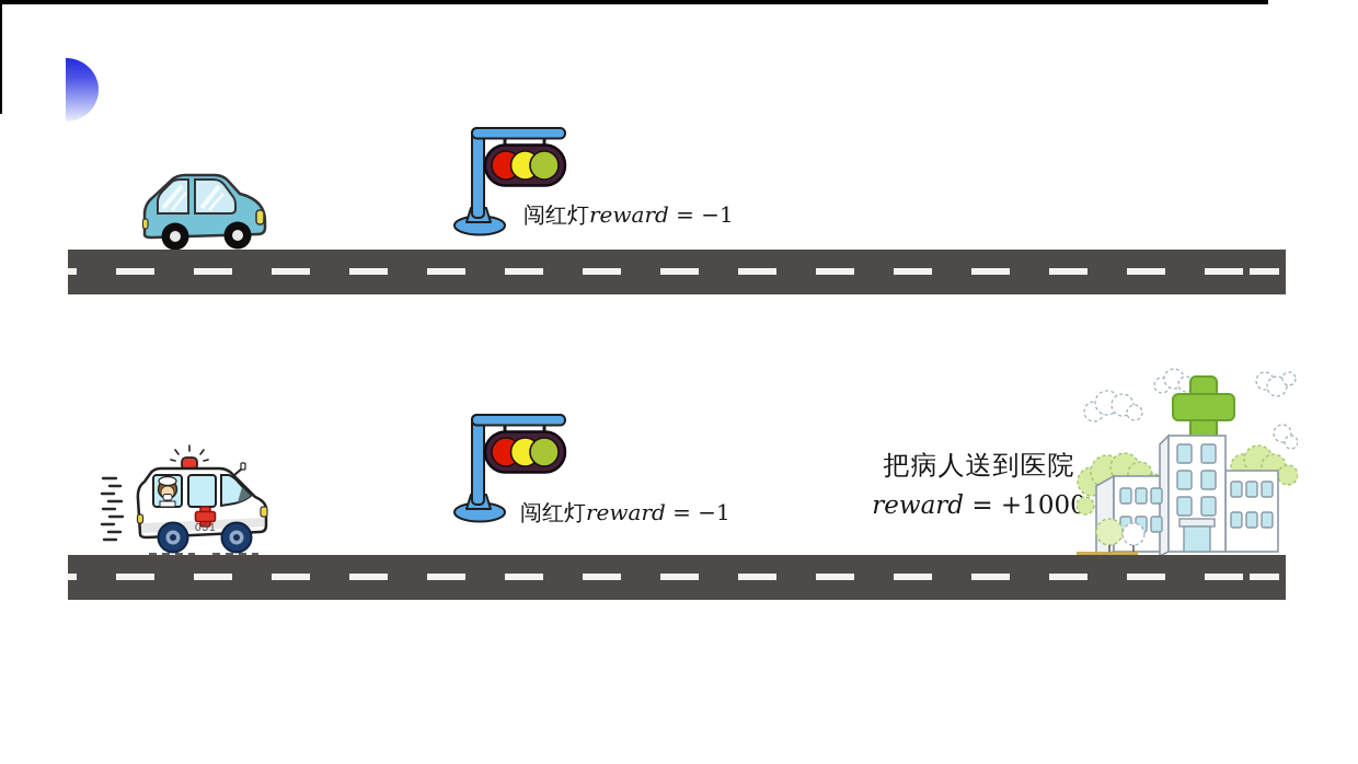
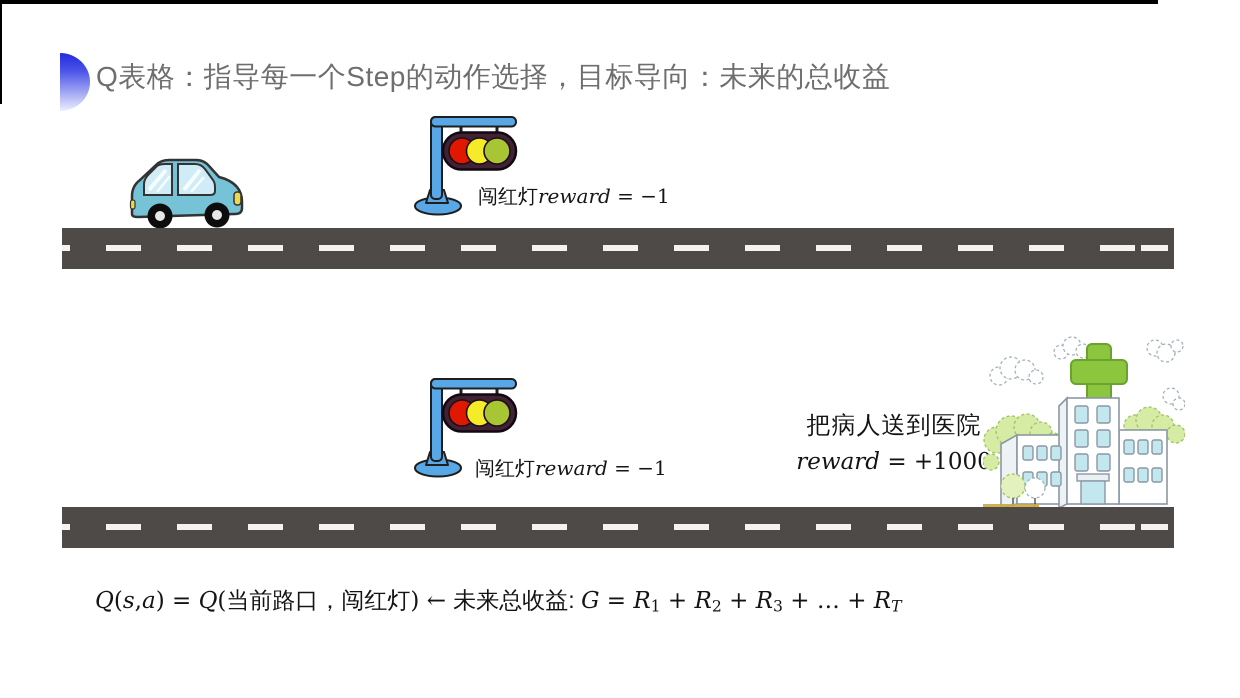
+ Q表格：指导每一个Step的动作选择，目标导向：未来的总收益
  闯红灯reward = −1
- 051
  闯红灯reward = −1
  把病人送到医院
  reward = +100
+ Q(s,a) = Q(当前路口，闯红灯) ← 未来总收益: G = R1 + R2 + R3 + … + RT
